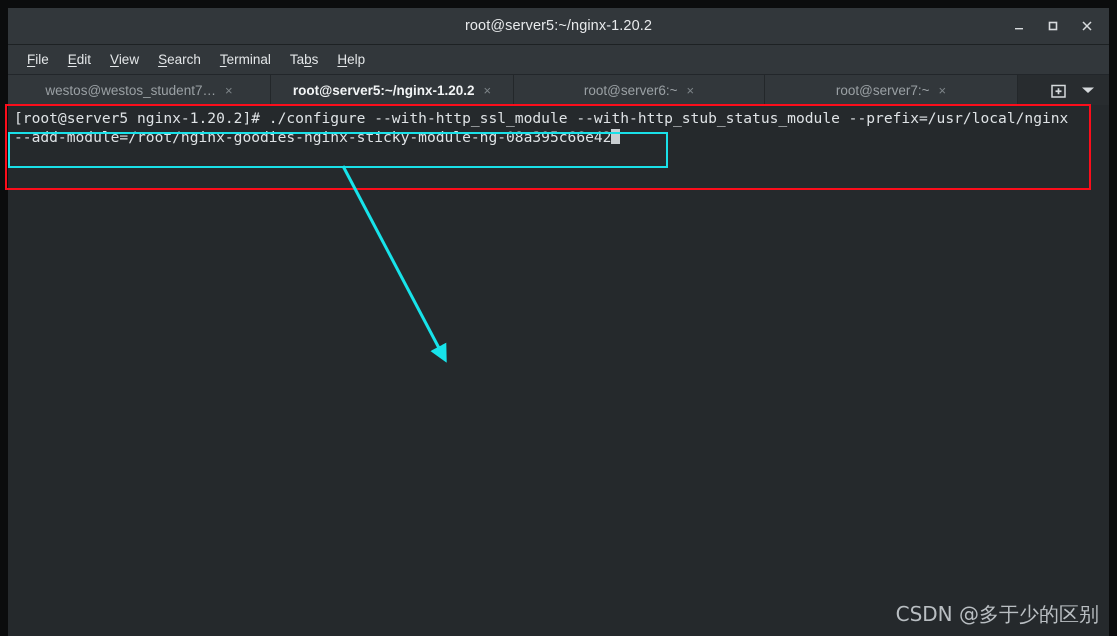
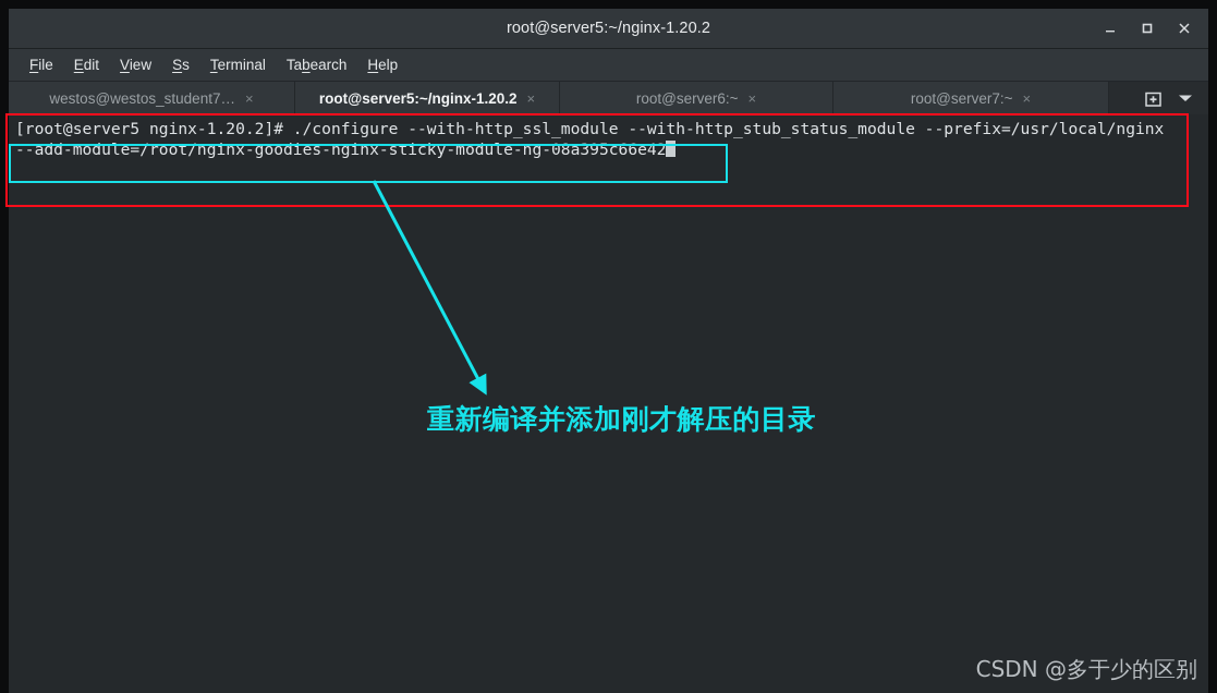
  root@server5:~/nginx-1.20.2
  File
  Edit
  View
- Search
+ Ss
  Terminal
- Tabs
+ Tabearch
  Help
  westos@westos_student7…
  ×
  root@server5:~/nginx-1.20.2
  ×
  root@server6:~
  ×
  root@server7:~
  ×
  [root@server5 nginx-1.20.2]# ./configure --with-http_ssl_module --with-http_stub_status_module --prefix=/usr/local/nginx
  --add-module=/root/nginx-goodies-nginx-sticky-module-ng-08a395c66e42
+ 重新编译并添加刚才解压的目录
  CSDN @多于少的区别
